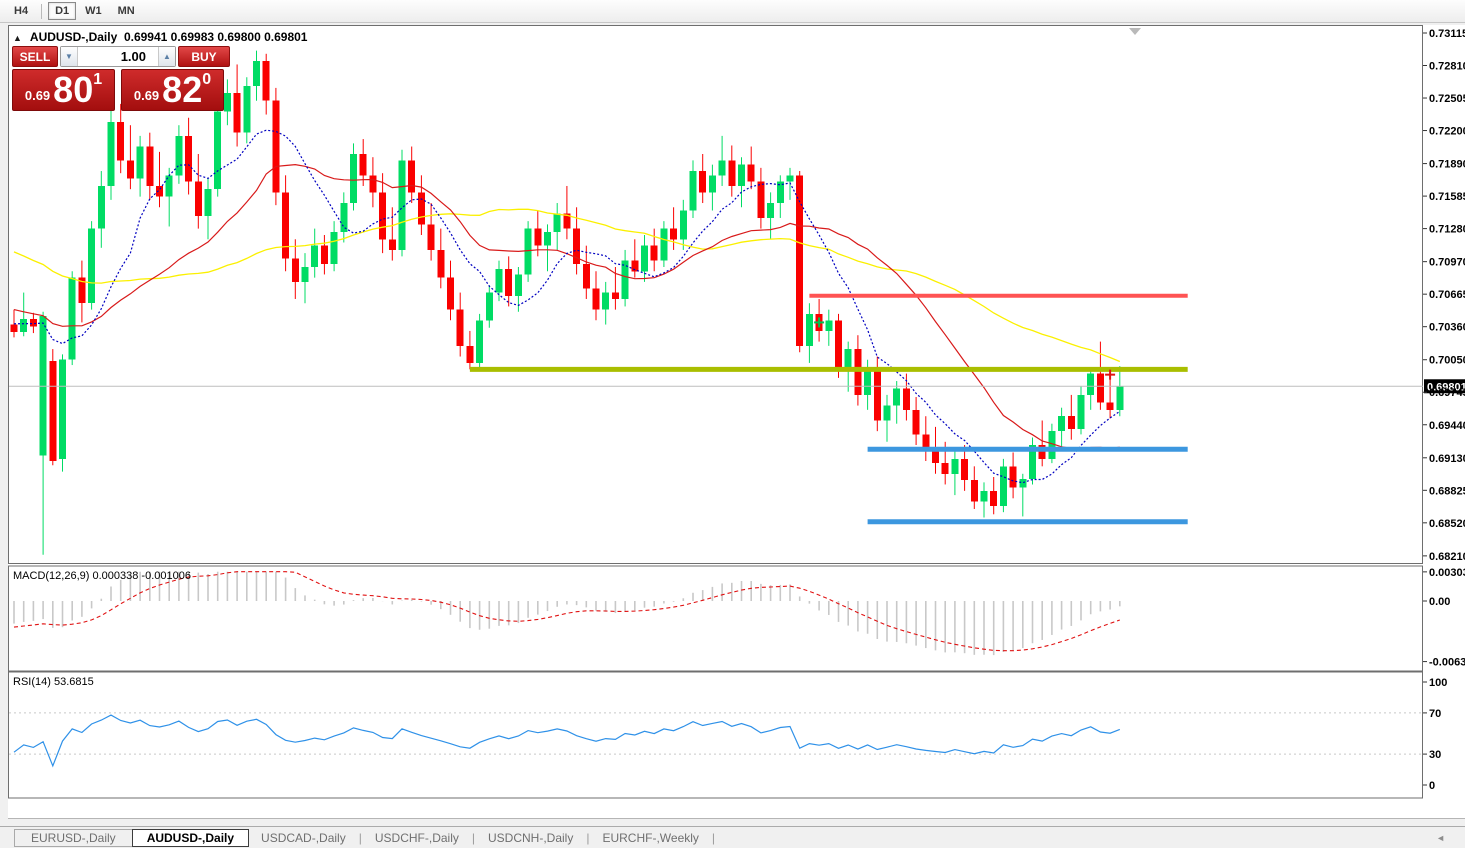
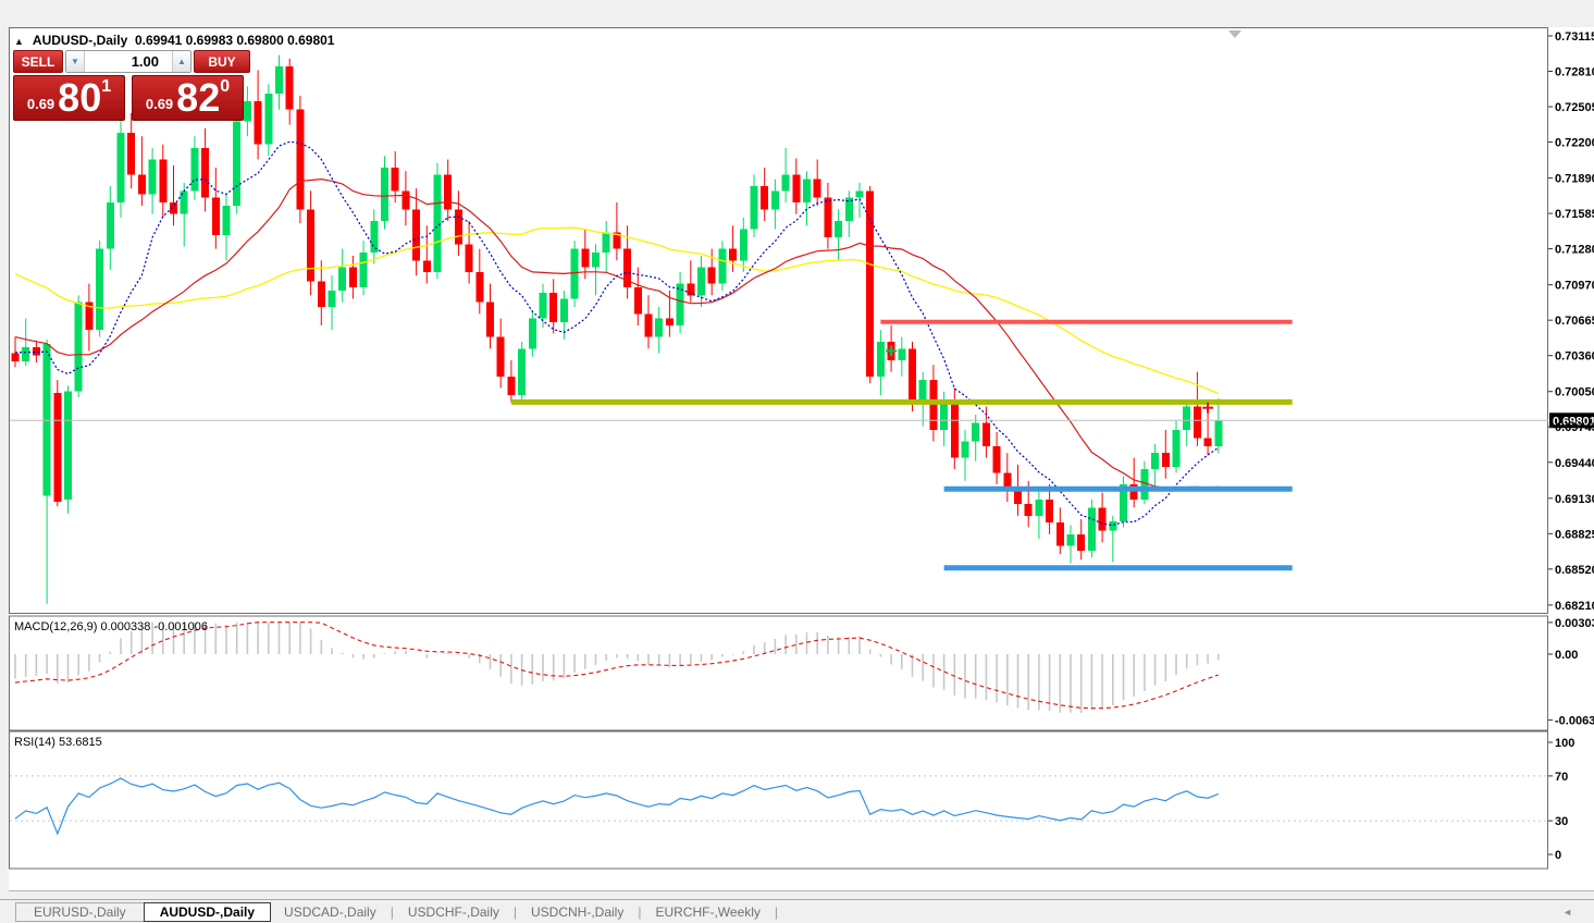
- H4
- D1
- W1
- MN
  0.69801
  0.7311
  0.7281
  0.7250
  0.7220
  0.7189
  0.7158
  0.7128
  0.7097
  0.7066
  0.7036
  0.7005
  0.6974
  0.6944
  0.6913
  0.6882
  0.6852
  0.6821
  0.0030
  0.00
  -0.0063
  100
  70
  30
  0
  ▲ AUDUSD-,Daily 0.69941 0.69983 0.69800 0.69801
  SELL
  ▼
  1.00
  ▲
  BUY
  0.69
  80
  1
  0.69
  82
  0
  MACD(12,26,9) 0.000338 -0.001006
  RSI(14) 53.6815
  EURUSD-,Daily
  AUDUSD-,Daily
  USDCAD-,Daily
  |
  USDCHF-,Daily
  |
  USDCNH-,Daily
  |
  EURCHF-,Weekly
  |
  ◄
